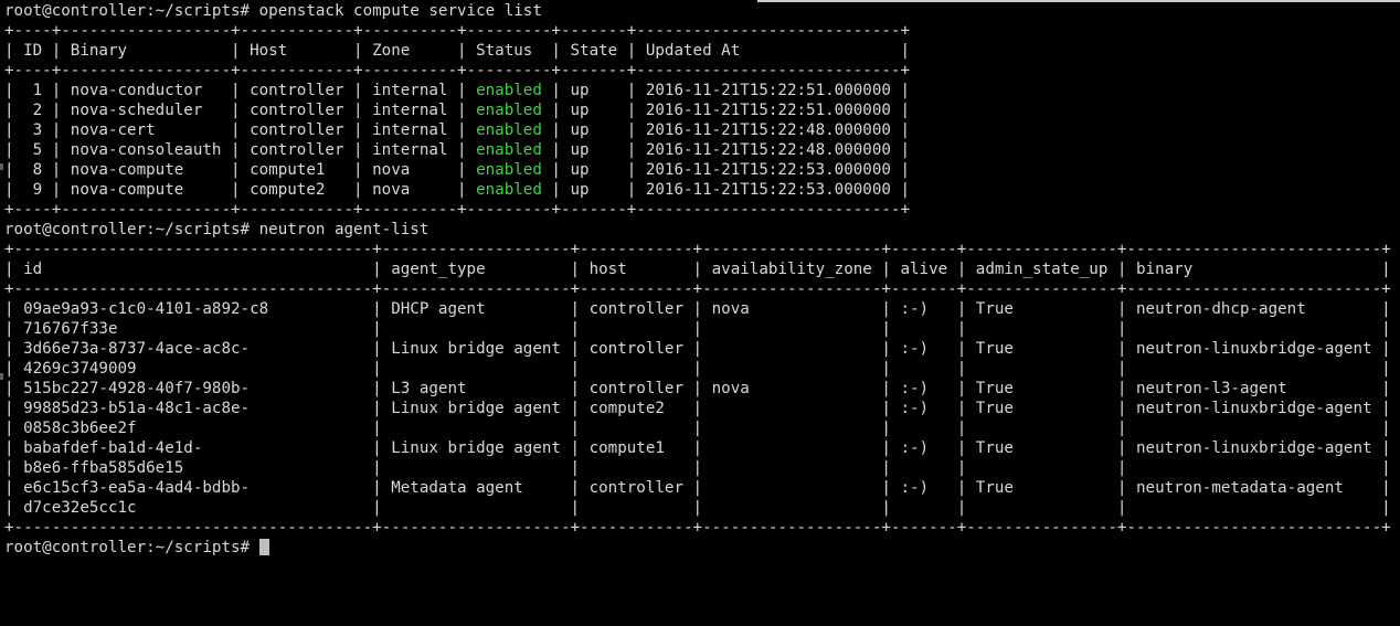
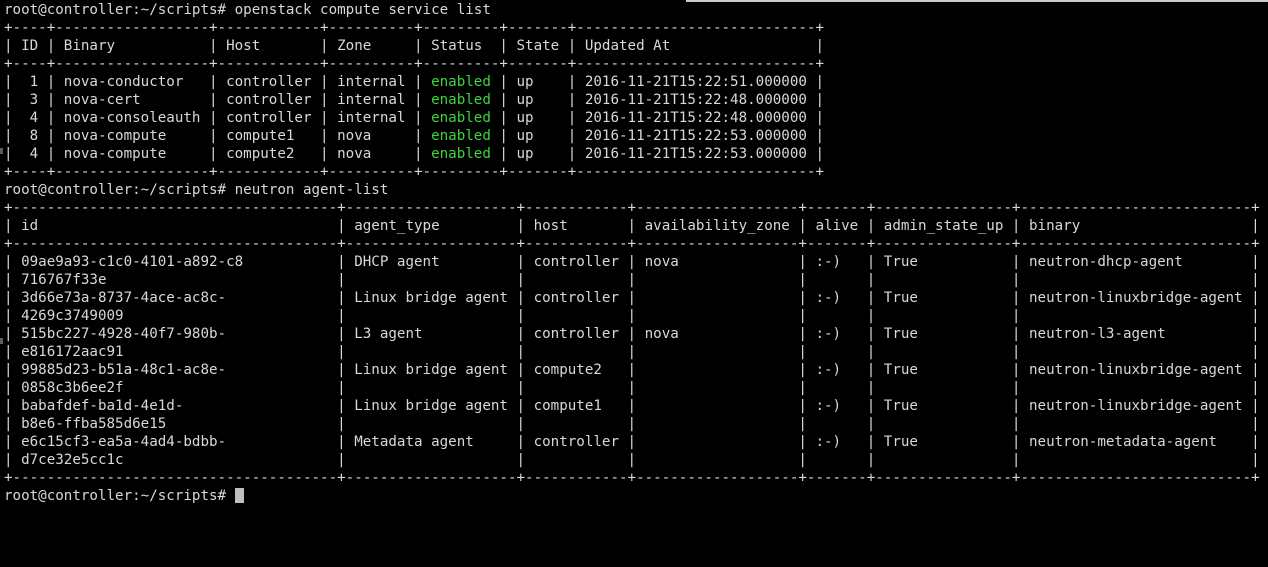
  root@controller:~/scripts# openstack compute service list
  +----+------------------+------------+----------+---------+-------+----------------------------+
  | ID | Binary | Host | Zone | Status | State | Updated At |
  +----+------------------+------------+----------+---------+-------+----------------------------+
  | 1 | nova-conductor | controller | internal | enabled | up | 2016-11-21T15:22:51.000000 |
- | 2 | nova-scheduler | controller | internal | enabled | up | 2016-11-21T15:22:51.000000 |
  | 3 | nova-cert | controller | internal | enabled | up | 2016-11-21T15:22:48.000000 |
- | 5 | nova-consoleauth | controller | internal | enabled | up | 2016-11-21T15:22:48.000000 |
+ | 4 | nova-consoleauth | controller | internal | enabled | up | 2016-11-21T15:22:48.000000 |
  | 8 | nova-compute | compute1 | nova | enabled | up | 2016-11-21T15:22:53.000000 |
- | 9 | nova-compute | compute2 | nova | enabled | up | 2016-11-21T15:22:53.000000 |
+ | 4 | nova-compute | compute2 | nova | enabled | up | 2016-11-21T15:22:53.000000 |
  +----+------------------+------------+----------+---------+-------+----------------------------+
  root@controller:~/scripts# neutron agent-list
  +--------------------------------------+--------------------+------------+-------------------+-------+----------------+---------------------------+
  | id | agent_type | host | availability_zone | alive | admin_state_up | binary |
  +--------------------------------------+--------------------+------------+-------------------+-------+----------------+---------------------------+
  | 09ae9a93-c1c0-4101-a892-c8 | DHCP agent | controller | nova | :-) | True | neutron-dhcp-agent |
  | 716767f33e | | | | | | |
  | 3d66e73a-8737-4ace-ac8c- | Linux bridge agent | controller | | :-) | True | neutron-linuxbridge-agent |
  | 4269c3749009 | | | | | | |
  | 515bc227-4928-40f7-980b- | L3 agent | controller | nova | :-) | True | neutron-l3-agent |
+ | e816172aac91 | | | | | | |
  | 99885d23-b51a-48c1-ac8e- | Linux bridge agent | compute2 | | :-) | True | neutron-linuxbridge-agent |
  | 0858c3b6ee2f | | | | | | |
  | babafdef-ba1d-4e1d- | Linux bridge agent | compute1 | | :-) | True | neutron-linuxbridge-agent |
  | b8e6-ffba585d6e15 | | | | | | |
  | e6c15cf3-ea5a-4ad4-bdbb- | Metadata agent | controller | | :-) | True | neutron-metadata-agent |
  | d7ce32e5cc1c | | | | | | |
  +--------------------------------------+--------------------+------------+-------------------+-------+----------------+---------------------------+
  root@controller:~/scripts#
